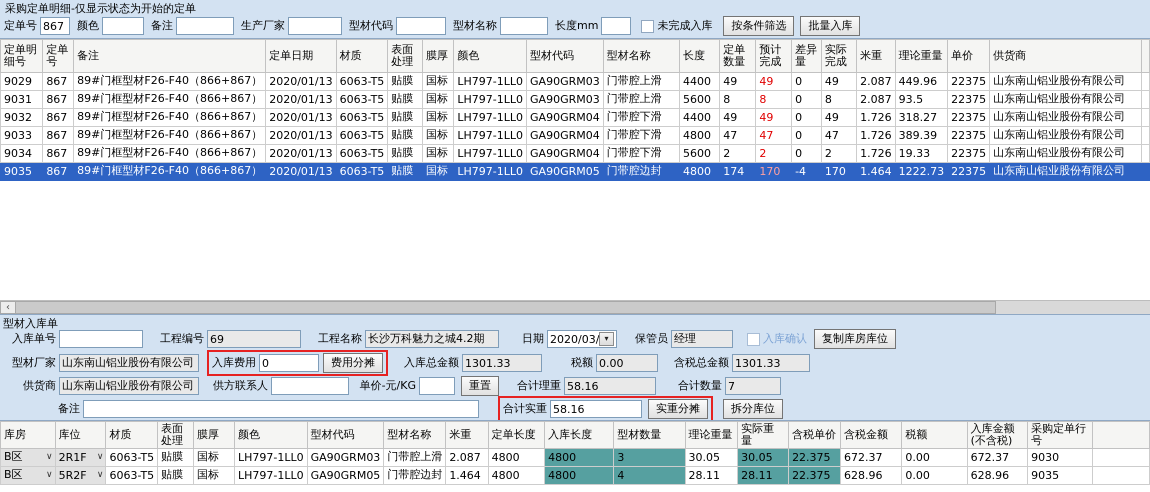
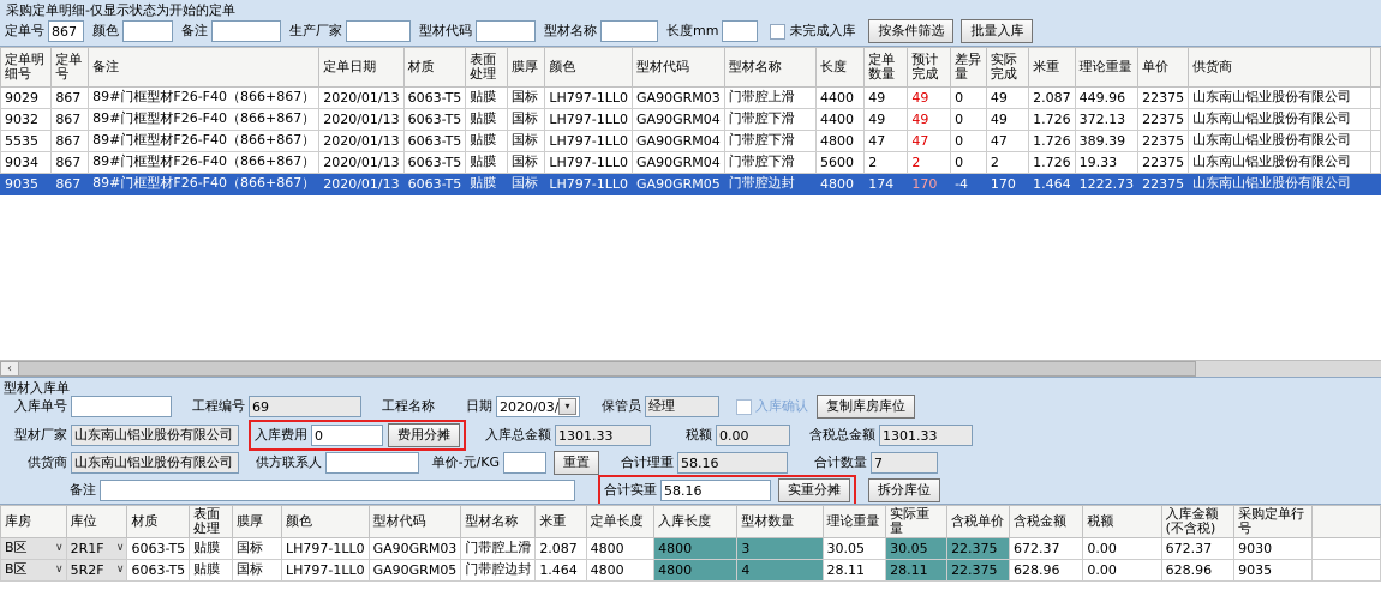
  采购定单明细-仅显示状态为开始的定单
  定单号
  867
  颜色
  备注
  生产厂家
  型材代码
  型材名称
  长度mm
  未完成入库
  按条件筛选
  批量入库
  定单明细号	定单号	备注	定单日期	材质	表面处理	膜厚	颜色	型材代码	型材名称	长度	定单数量	预计完成	差异量	实际完成	米重	理论重量	单价	供货商
  9029	867	89#门框型材F26-F40（866+867）	2020/01/13	6063-T5	贴膜	国标	LH797-1LL0	GA90GRM03	门带腔上滑	4400	49	49	0	49	2.087	449.96	22375	山东南山铝业股份有限公司
- 9031	867	89#门框型材F26-F40（866+867）	2020/01/13	6063-T5	贴膜	国标	LH797-1LL0	GA90GRM03	门带腔上滑	5600	8	8	0	8	2.087	93.5	22375	山东南山铝业股份有限公司
- 9032	867	89#门框型材F26-F40（866+867）	2020/01/13	6063-T5	贴膜	国标	LH797-1LL0	GA90GRM04	门带腔下滑	4400	49	49	0	49	1.726	318.27	22375	山东南山铝业股份有限公司
+ 9032	867	89#门框型材F26-F40（866+867）	2020/01/13	6063-T5	贴膜	国标	LH797-1LL0	GA90GRM04	门带腔下滑	4400	49	49	0	49	1.726	372.13	22375	山东南山铝业股份有限公司
- 9033	867	89#门框型材F26-F40（866+867）	2020/01/13	6063-T5	贴膜	国标	LH797-1LL0	GA90GRM04	门带腔下滑	4800	47	47	0	47	1.726	389.39	22375	山东南山铝业股份有限公司
+ 5535	867	89#门框型材F26-F40（866+867）	2020/01/13	6063-T5	贴膜	国标	LH797-1LL0	GA90GRM04	门带腔下滑	4800	47	47	0	47	1.726	389.39	22375	山东南山铝业股份有限公司
  9034	867	89#门框型材F26-F40（866+867）	2020/01/13	6063-T5	贴膜	国标	LH797-1LL0	GA90GRM04	门带腔下滑	5600	2	2	0	2	1.726	19.33	22375	山东南山铝业股份有限公司
  9035	867	89#门框型材F26-F40（866+867）	2020/01/13	6063-T5	贴膜	国标	LH797-1LL0	GA90GRM05	门带腔边封	4800	174	170	-4	170	1.464	1222.73	22375	山东南山铝业股份有限公司
  ‹
  型材入库单
  入库单号
  工程编号
  69
  工程名称
- 长沙万科魅力之城4.2期
  日期
  2020/03/
  ▾
  保管员
  经理
  入库确认
  复制库房库位
  型材厂家
  山东南山铝业股份有限公司
  入库费用
  0
  费用分摊
  入库总金额
  1301.33
  税额
  0.00
  含税总金额
  1301.33
  供货商
  山东南山铝业股份有限公司
  供方联系人
  单价-元/KG
  重置
  合计理重
  58.16
  合计数量
  7
  备注
  合计实重
  58.16
  实重分摊
  拆分库位
  库房	库位	材质	表面处理	膜厚	颜色	型材代码	型材名称	米重	定单长度	入库长度	型材数量	理论重量	实际重量	含税单价	含税金额	税额	入库金额(不含税)	采购定单行号
  B区 ∨	2R1F ∨	6063-T5	贴膜	国标	LH797-1LL0	GA90GRM03	门带腔上滑	2.087	4800	4800	3	30.05	30.05	22.375	672.37	0.00	672.37	9030
  B区 ∨	5R2F ∨	6063-T5	贴膜	国标	LH797-1LL0	GA90GRM05	门带腔边封	1.464	4800	4800	4	28.11	28.11	22.375	628.96	0.00	628.96	9035
